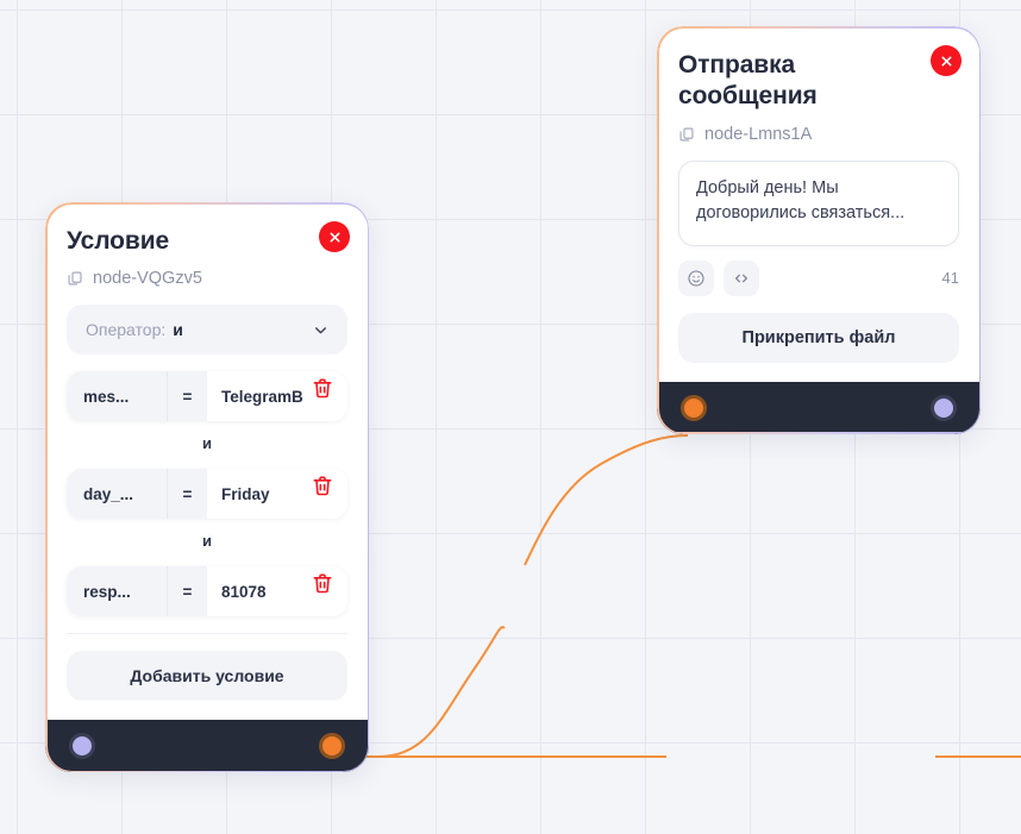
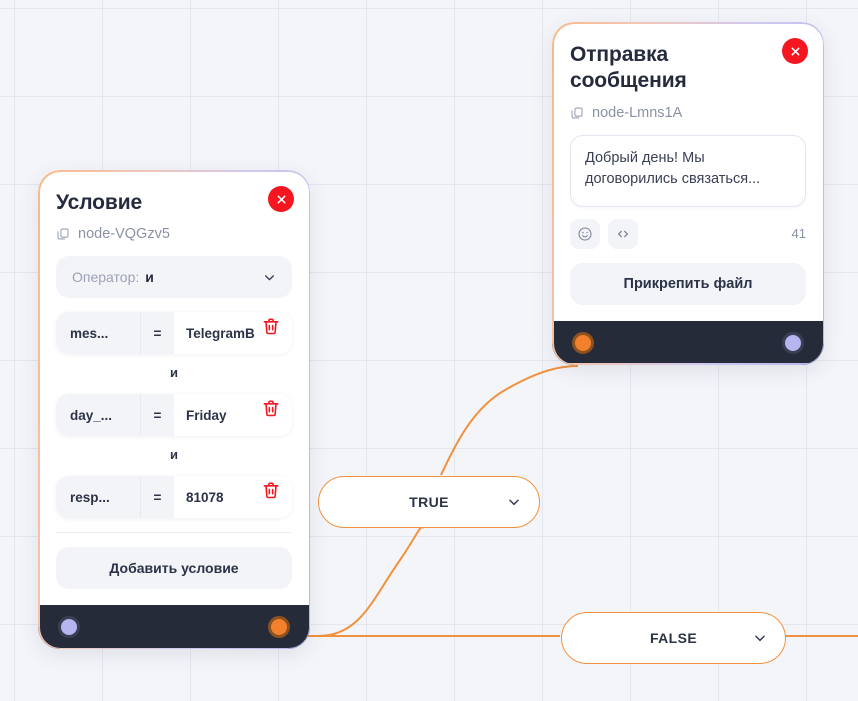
+ TRUE
+ FALSE
